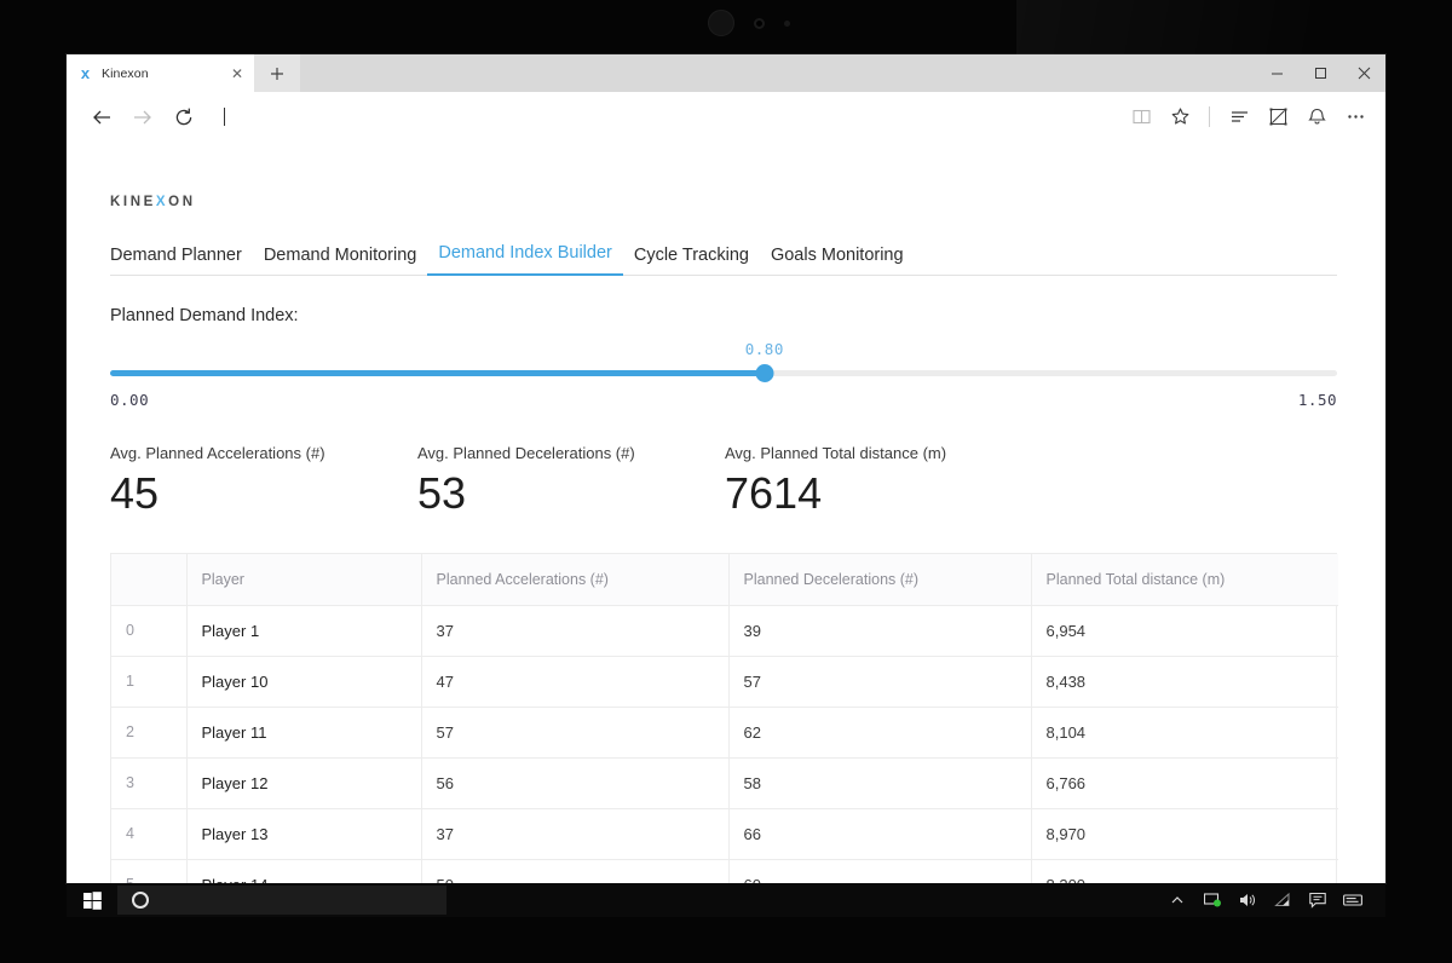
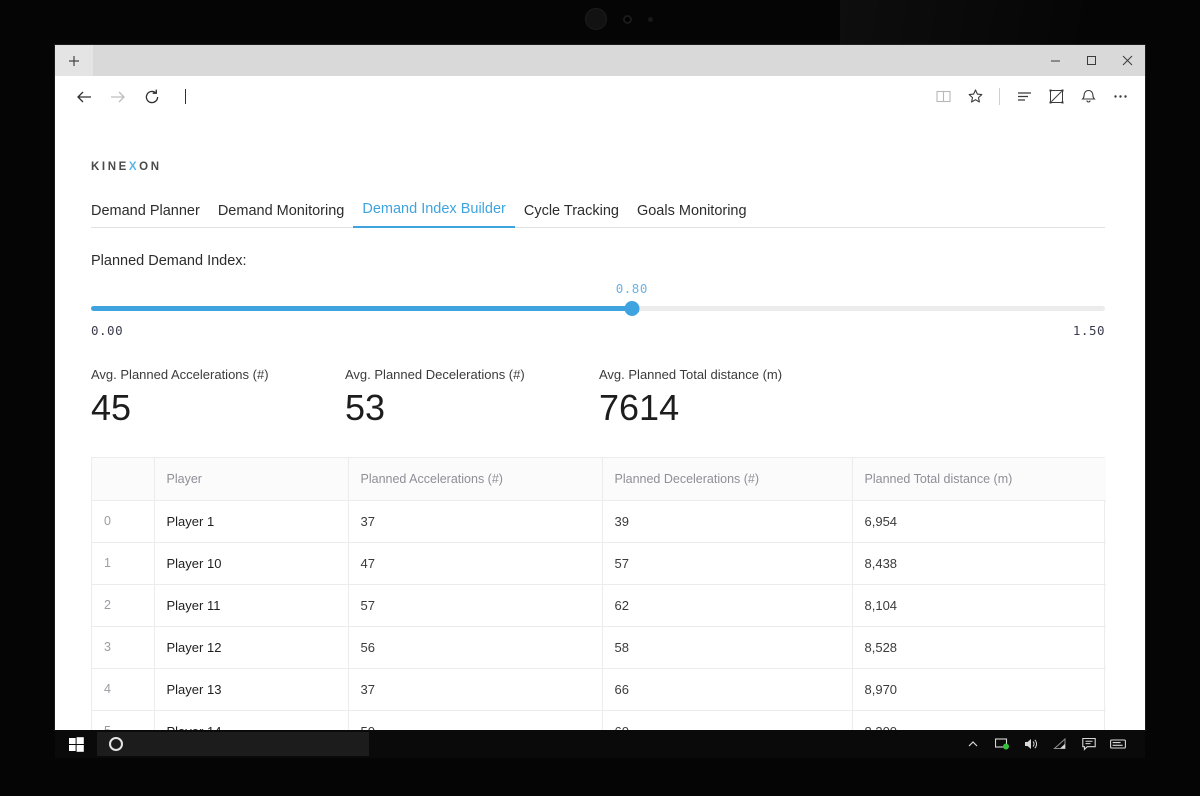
- x
- Kinexon
- ✕
  KINEXON
  Demand Planner
  Demand Monitoring
  Demand Index Builder
  Cycle Tracking
  Goals Monitoring
  Planned Demand Index:
  0.80
  0.00
  1.50
  Avg. Planned Accelerations (#)
  45
  Avg. Planned Decelerations (#)
  53
  Avg. Planned Total distance (m)
  7614
  	Player	Planned Accelerations (#)	Planned Decelerations (#)	Planned Total distance (m)
  0	Player 1	37	39	6,954
  1	Player 10	47	57	8,438
  2	Player 11	57	62	8,104
- 3	Player 12	56	58	6,766
+ 3	Player 12	56	58	8,528
  4	Player 13	37	66	8,970
